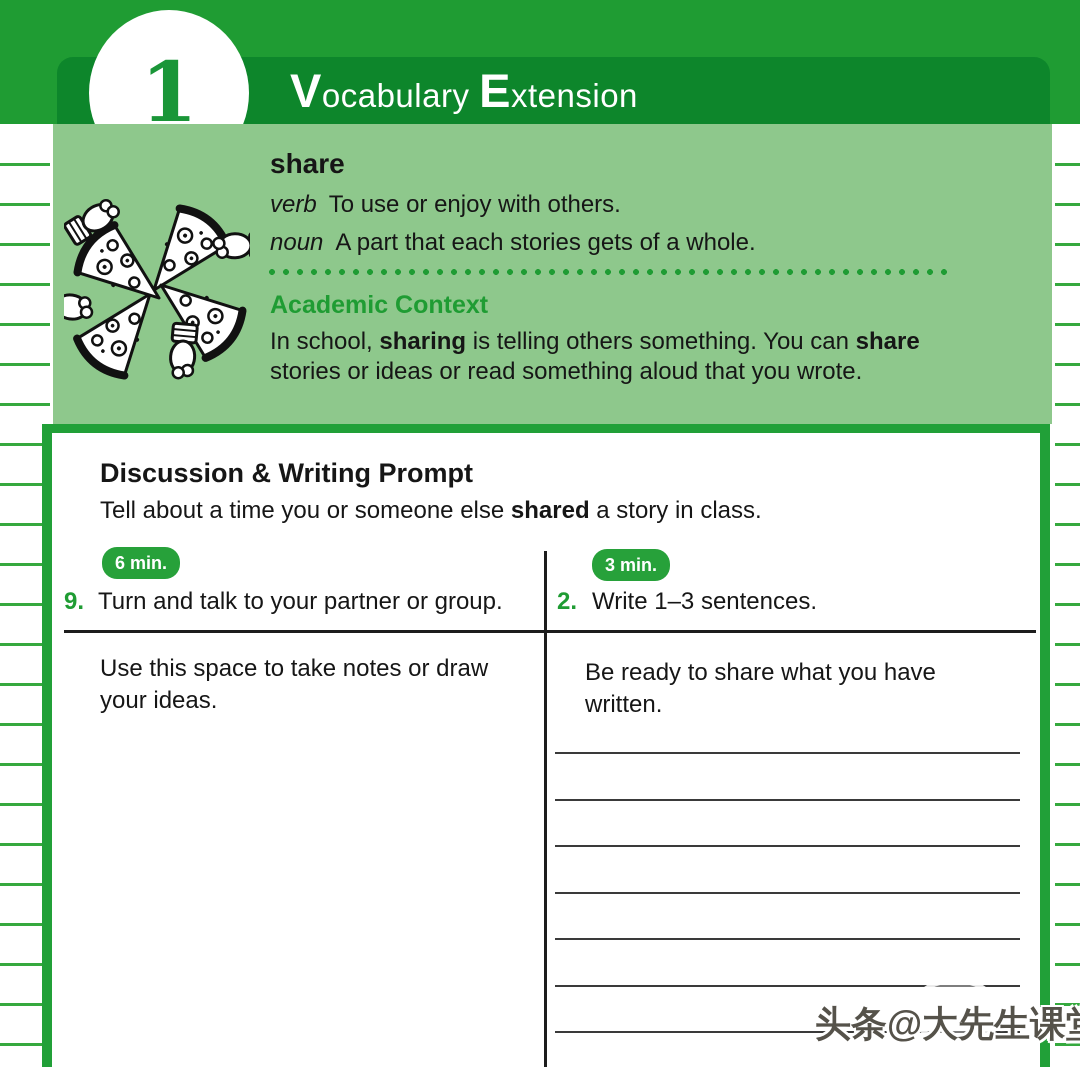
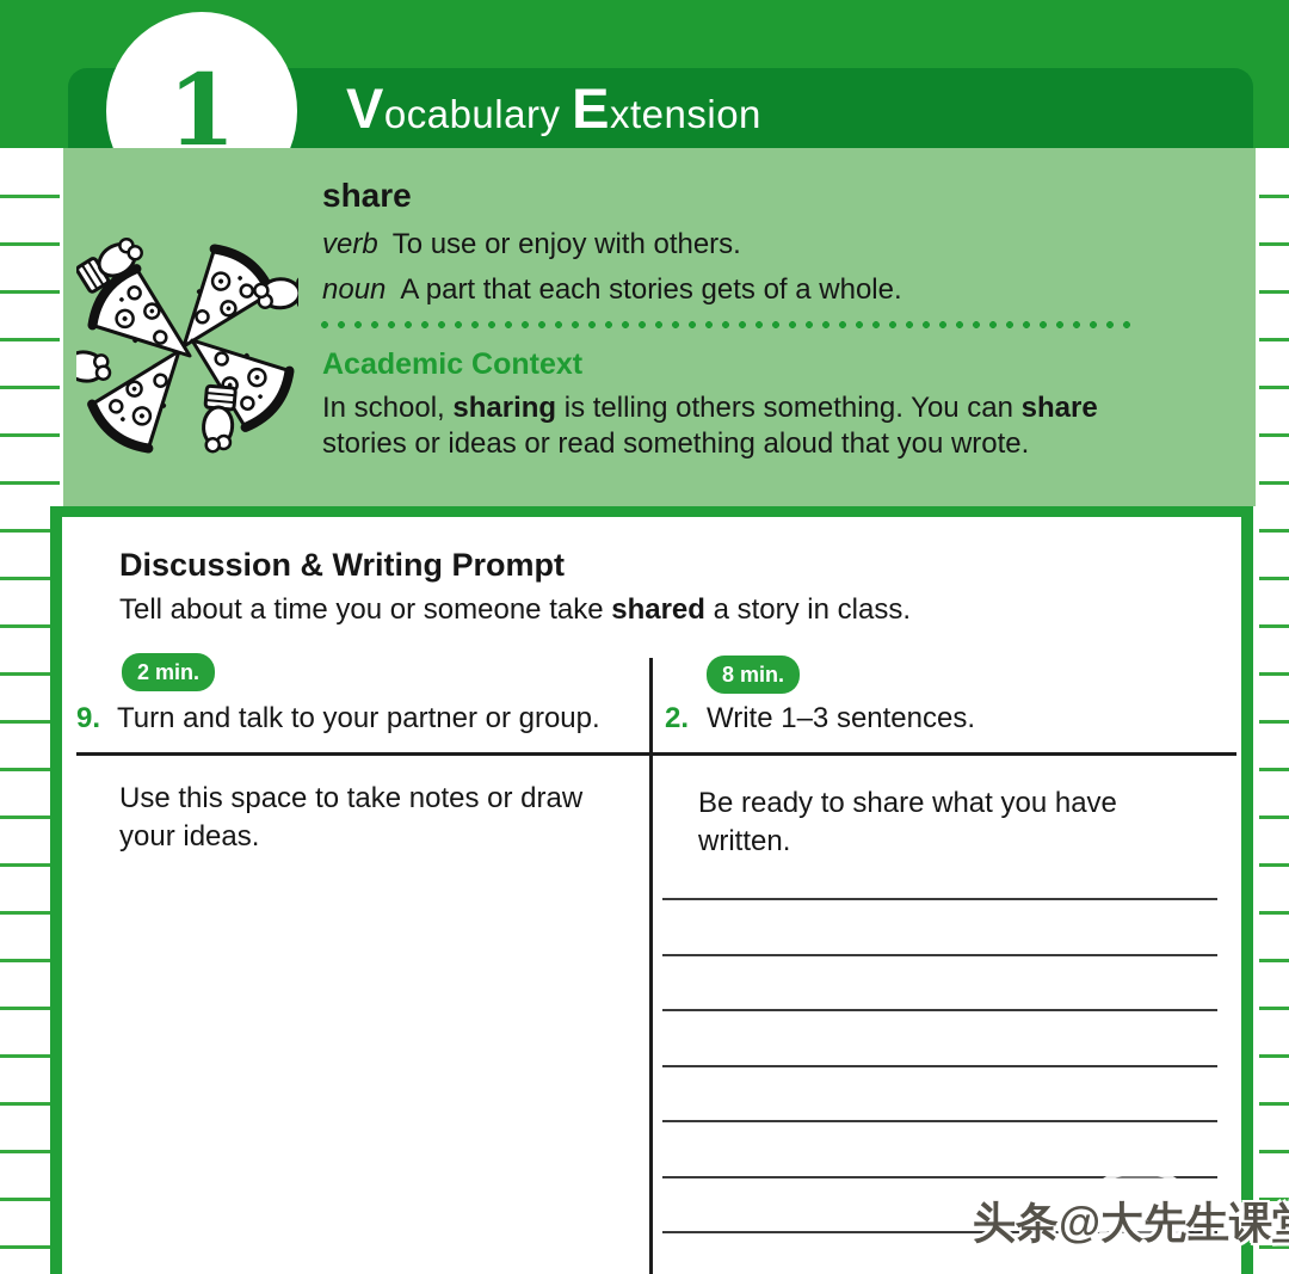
  Vocabulary Extension
  1
  share
  verb To use or enjoy with others.
  noun A part that each stories gets of a whole.
  Academic Context
  In school, sharing is telling others something. You can share stories or ideas or read something aloud that you wrote.
  Discussion & Writing Prompt
- Tell about a time you or someone else shared a story in class.
+ Tell about a time you or someone take shared a story in class.
- 6 min.
+ 2 min.
- 3 min.
+ 8 min.
  9.
  Turn and talk to your partner or group.
  2.
  Write 1–3 sentences.
  Use this space to take notes or draw your ideas.
  Be ready to share what you have written.
  头条@大先生课
